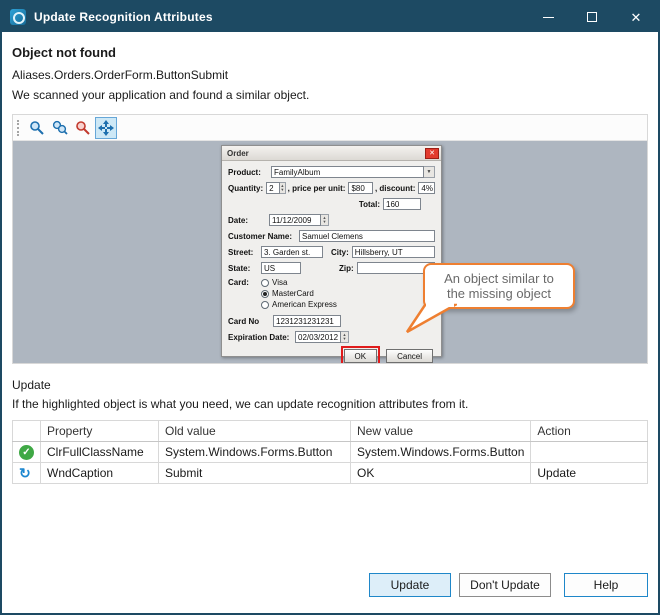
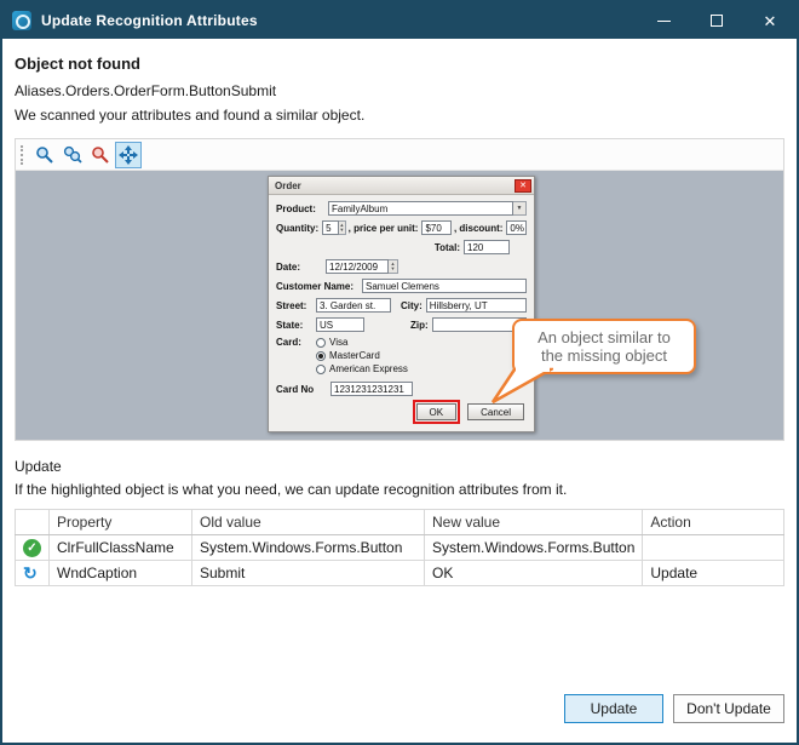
  Update Recognition Attributes
  ✕
  Object not found
  Aliases.Orders.OrderForm.ButtonSubmit
- We scanned your application and found a similar object.
+ We scanned your attributes and found a similar object.
  Order
  Product:
  FamilyAlbum
  Quantity:
- 2
+ 5
  , price per unit:
- $80
+ $70
  , discount:
- 4%
+ 0%
  Total:
- 160
+ 120
  Date:
- 11/12/2009
+ 12/12/2009
  Customer Name:
  Samuel Clemens
  Street:
  3. Garden st.
  City:
  Hillsberry, UT
  State:
  US
  Zip:
  Card:
  Visa
  MasterCard
  American Express
  Card No
  1231231231231
- Expiration Date:
- 02/03/2012
  OK
  Cancel
  An object similar to
  the missing object
  Update
  If the highlighted object is what you need, we can update recognition attributes from it.
  	Property	Old value	New value	Action
  ✓	ClrFullClassName	System.Windows.Forms.Button	System.Windows.Forms.Button
  ↻	WndCaption	Submit	OK	Update
  Update
  Don't Update
- Help
